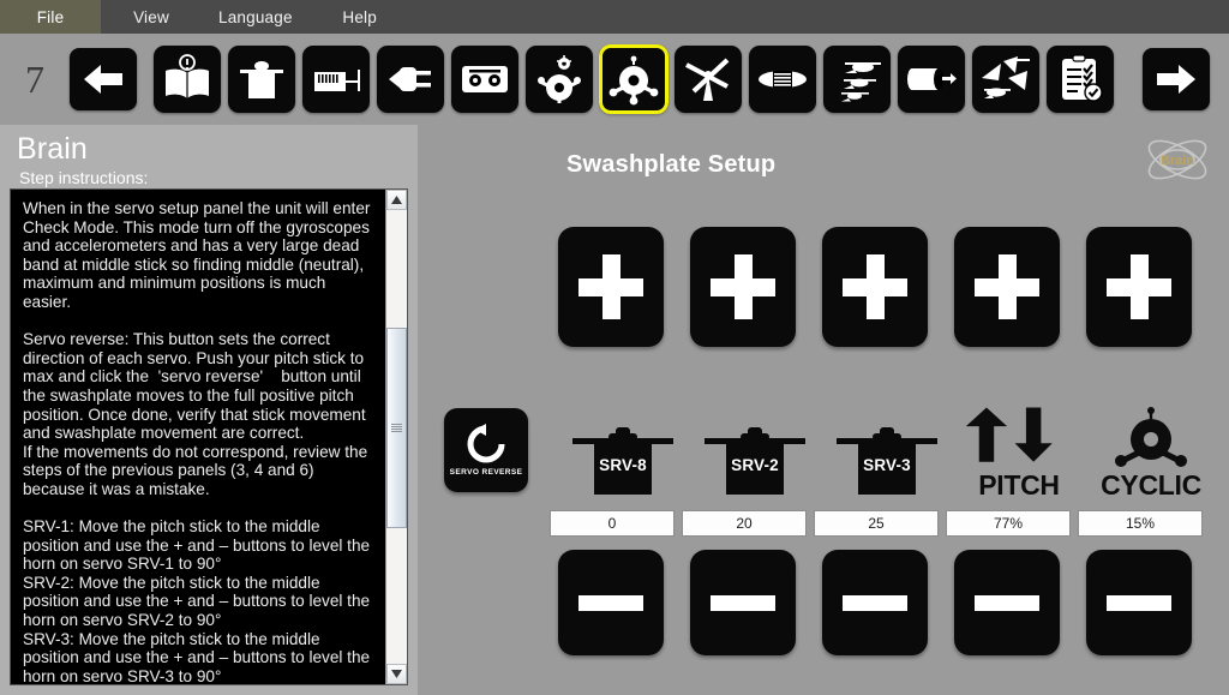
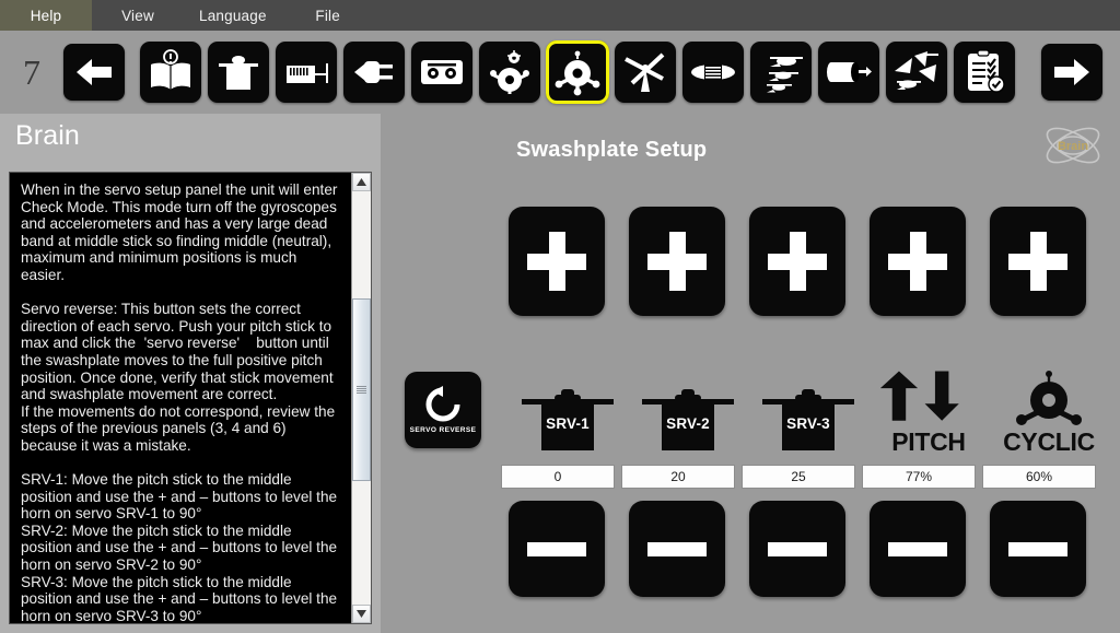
- File
+ Help
  View
  Language
- Help
+ File
  7
  Brain
- Step instructions:
  When in the servo setup panel the unit will enter Check Mode. This mode turn off the gyroscopes and accelerometers and has a very large dead band at middle stick so finding middle (neutral), maximum and minimum positions is much easier.
  Servo reverse: This button sets the correct direction of each servo. Push your pitch stick to max and click the 'servo reverse' button until the swashplate moves to the full positive pitch position. Once done, verify that stick movement and swashplate movement are correct.
  If the movements do not correspond, review the steps of the previous panels (3, 4 and 6) because it was a mistake.
  SRV-1: Move the pitch stick to the middle position and use the + and – buttons to level the horn on servo SRV-1 to 90°
  SRV-2: Move the pitch stick to the middle position and use the + and – buttons to level the horn on servo SRV-2 to 90°
  SRV-3: Move the pitch stick to the middle position and use the + and – buttons to level the horn on servo SRV-3 to 90°
  Swashplate Setup
  Brain
- SRV-8
+ SRV-1
  SRV-2
  SRV-3
  PITCH
  CYCLIC
  0
  20
  25
  77%
- 15%
+ 60%
